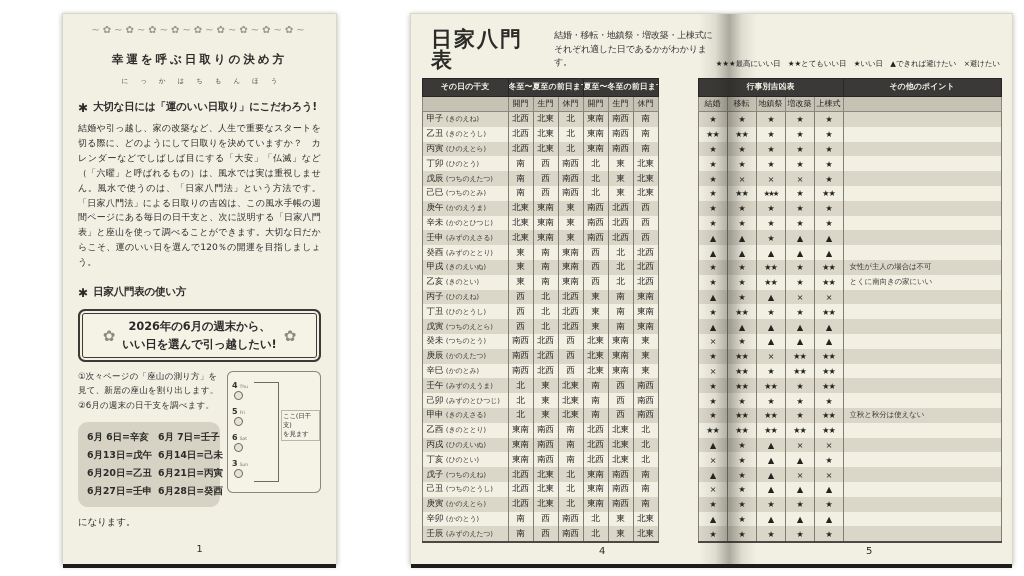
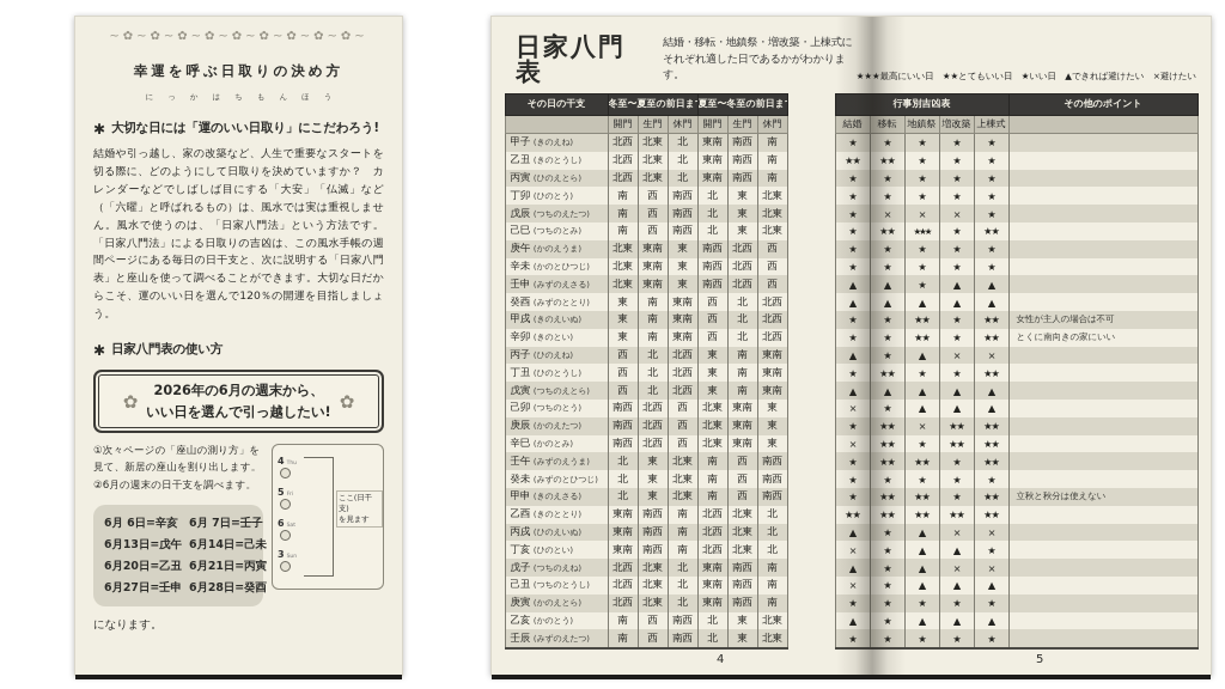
  ~✿~✿~✿~✿~✿~✿~✿~✿~✿~
  幸運を呼ぶ日取りの決め方
  にっかはちもんほう
  ✱
  大切な日には「運のいい日取り」にこだわろう!
  結婚や引っ越し、家の改築など、人生で重要なスタートを切る際に、どのようにして日取りを決めていますか？ カレンダーなどでしばしば目にする「大安」「仏滅」など（「六曜」と呼ばれるもの）は、風水では実は重視しません。風水で使うのは、「日家八門法」という方法です。「日家八門法」による日取りの吉凶は、この風水手帳の週間ページにある毎日の日干支と、次に説明する「日家八門表」と座山を使って調べることができます。大切な日だからこそ、運のいい日を選んで120％の開運を目指しましょう。
  ✱
  日家八門表の使い方
  ✿
  2026年の6月の週末から、
  いい日を選んで引っ越したい!
  ✿
  ①次々ページの「座山の測り方」を見て、新居の座山を割り出します。
  ②6月の週末の日干支を調べます。
  6月 6日=辛亥
  6月 7日=壬子
  6月13日=戊午
  6月14日=己未
  6月20日=乙丑
  6月21日=丙寅
  6月27日=壬申
  6月28日=癸酉
  になります。
  4
  5
  6
  3
- 1
  日家八門表
  結婚・移転・地鎮祭・増改築・上棟
  それぞれ適した日であるかがわかりす。
  いい日 ★★とてもいい日 ★いい日 ▲できれば避けたい ×避けたい
  その日の干支	冬至〜夏至の前日ま	夏至〜冬至の前日ま		事別吉凶表	その他のポイント
  	開門	生門	休門	開門	生門	休門				地鎮祭	増改築	上棟式
  甲子 (きのえね)	北西	北東	北	東南	南西	南				★	★	★
  乙丑 (きのとうし)	北西	北東	北	東南	南西	南				★	★	★
  丙寅 (ひのえとら)	北西	北東	北	東南	南西	南				★	★	★
  丁卯 (ひのとう)	南	西	南西	北	東	北東				★	★	★
  戊辰 (つちのえたつ)	南	西	南西	北	東	北東				×	×	★
  己巳 (つちのとみ)	南	西	南西	北	東	北東				★★★	★	★★
  庚午 (かのえうま)	北東	東南	東	南西	北西	西				★	★	★
  辛未 (かのとひつじ)	北東	東南	東	南西	北西	西				★	★	★
  壬申 (みずのえさる)	北東	東南	東	南西	北西	西				★	▲	▲
  癸酉 (みずのととり)	東	南	東南	西	北	北西				▲	▲	▲
  甲戌 (きのえいぬ)	東	南	東南	西	北	北西				★★	★	★★	女性が主人の場合は不可
- 乙亥 (きのとい)	東	南	東南	西	北	北西				★★	★	★★	とくに南向きの家にいい
+ 辛卯 (きのとい)	東	南	東南	西	北	北西				★★	★	★★	とくに南向きの家にいい
  丙子 (ひのえね)	西	北	北西	東	南	東南				▲	×	×
  丁丑 (ひのとうし)	西	北	北西	東	南	東南				★	★	★★
  戊寅 (つちのえとら)	西	北	北西	東	南	東南				▲	▲	▲
- 癸未 (つちのとう)	南西	北西	西	北東	東南	東				▲	▲	▲
+ 己卯 (つちのとう)	南西	北西	西	北東	東南	東				▲	▲	▲
  庚辰 (かのえたつ)	南西	北西	西	北東	東南	東				×	★★	★★
  辛巳 (かのとみ)	南西	北西	西	北東	東南	東				★	★★	★★
  壬午 (みずのえうま)	北	東	北東	南	西	南西				★★	★	★★
- 己卯 (みずのとひつじ)	北	東	北東	南	西	南西				★	★	★
+ 癸未 (みずのとひつじ)	北	東	北東	南	西	南西				★	★	★
  甲申 (きのえさる)	北	東	北東	南	西	南西				★★	★	★★	立秋と秋分は使えない
  乙酉 (きのととり)	東南	南西	南	北西	北東	北				★★	★★	★★
  丙戌 (ひのえいぬ)	東南	南西	南	北西	北東	北				▲	×	×
  丁亥 (ひのとい)	東南	南西	南	北西	北東	北				▲	▲	★
  戊子 (つちのえね)	北西	北東	北	東南	南西	南				▲	×	×
  己丑 (つちのとうし)	北西	北東	北	東南	南西	南				▲	▲	▲
  庚寅 (かのえとら)	北西	北東	北	東南	南西	南				★	★	★
- 辛卯 (かのとう)	南	西	南西	北	東	北東				▲	▲	▲
+ 乙亥 (かのとう)	南	西	南西	北	東	北東				▲	▲	▲
  壬辰 (みずのえたつ)	南	西	南西	北	東	北東				★	★	★
  4
  5
